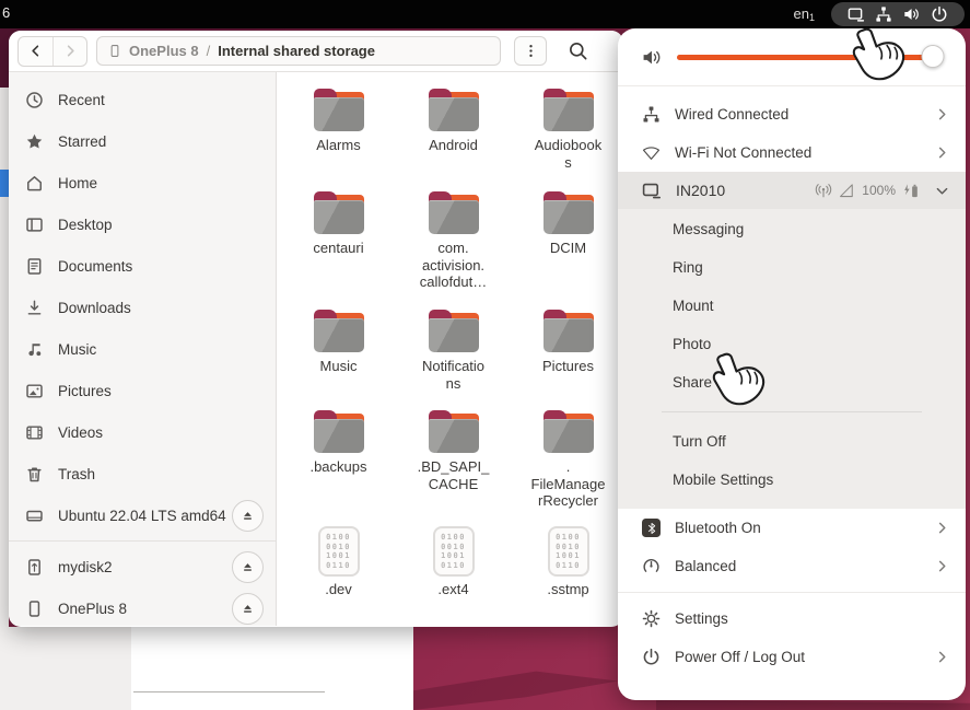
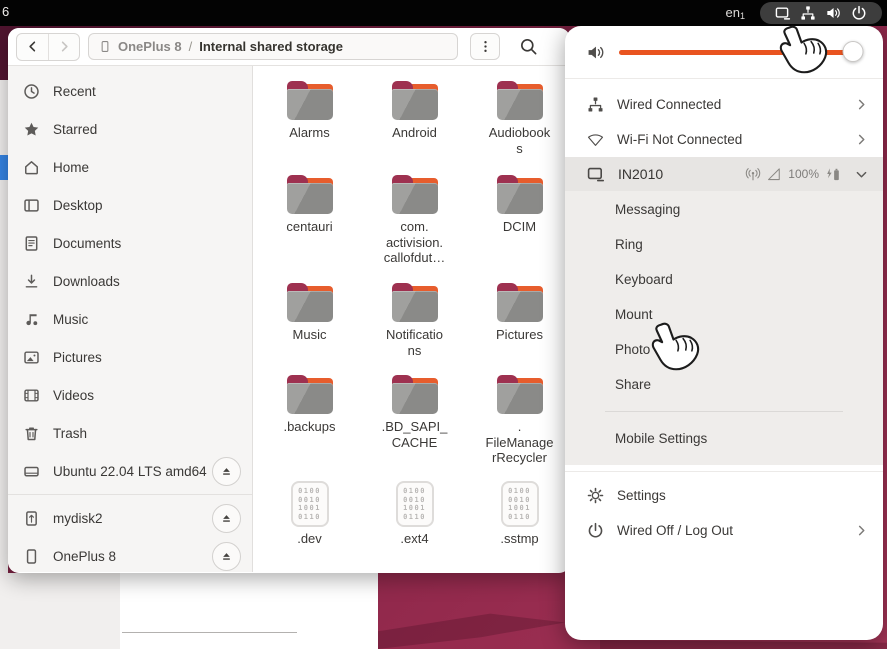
  6
  en1
  OnePlus 8
  /
  Internal shared storage
  Recent
  Starred
  Home
  Desktop
  Documents
  Downloads
  Music
  Pictures
  Videos
  Trash
  Ubuntu 22.04 LTS amd64
  mydisk2
  OnePlus 8
  Alarms
  Android
  Audiobook
  s
  centauri
  com.
  activision.
  callofdut…
  DCIM
  Music
  Notificatio
  ns
  Pictures
  .backups
  .BD_SAPI_
  CACHE
  .
  FileManage
  rRecycler
  0100
  0010
  1001
  0110
  .dev
  0100
  0010
  1001
  0110
  .ext4
  0100
  0010
  1001
  0110
  .sstmp
  Wired Connected
  Wi-Fi Not Connected
  IN2010
  100%
  Messaging
  Ring
+ Keyboard
  Mount
  Photo
  Share
- Turn Off
  Mobile Settings
- Bluetooth On
- Balanced
  Settings
- Power Off / Log Out
+ Wired Off / Log Out
